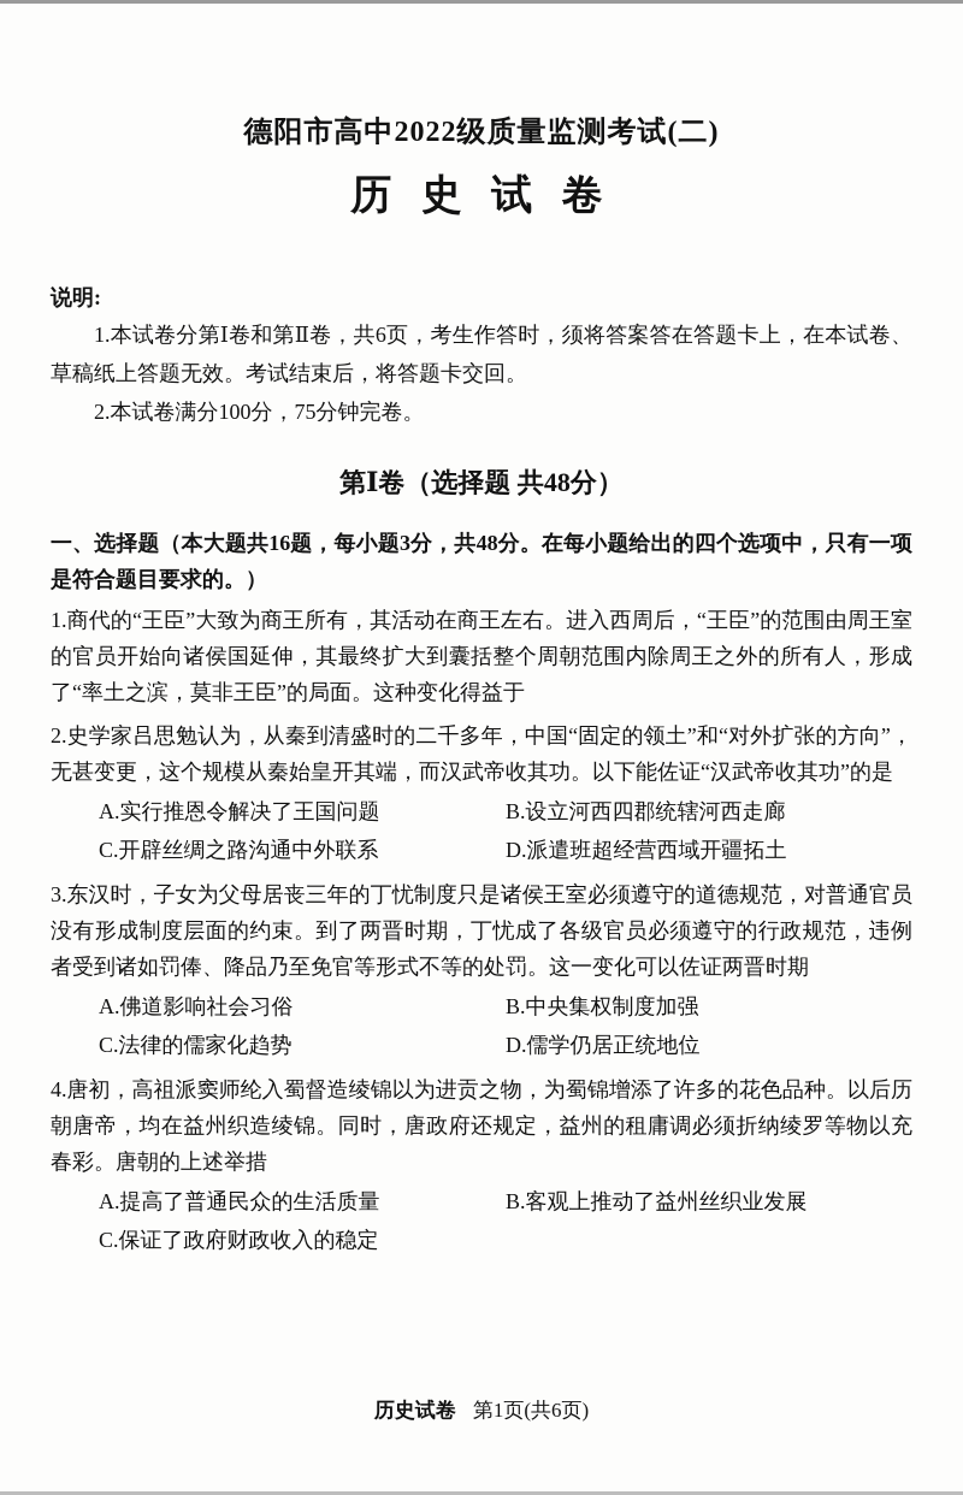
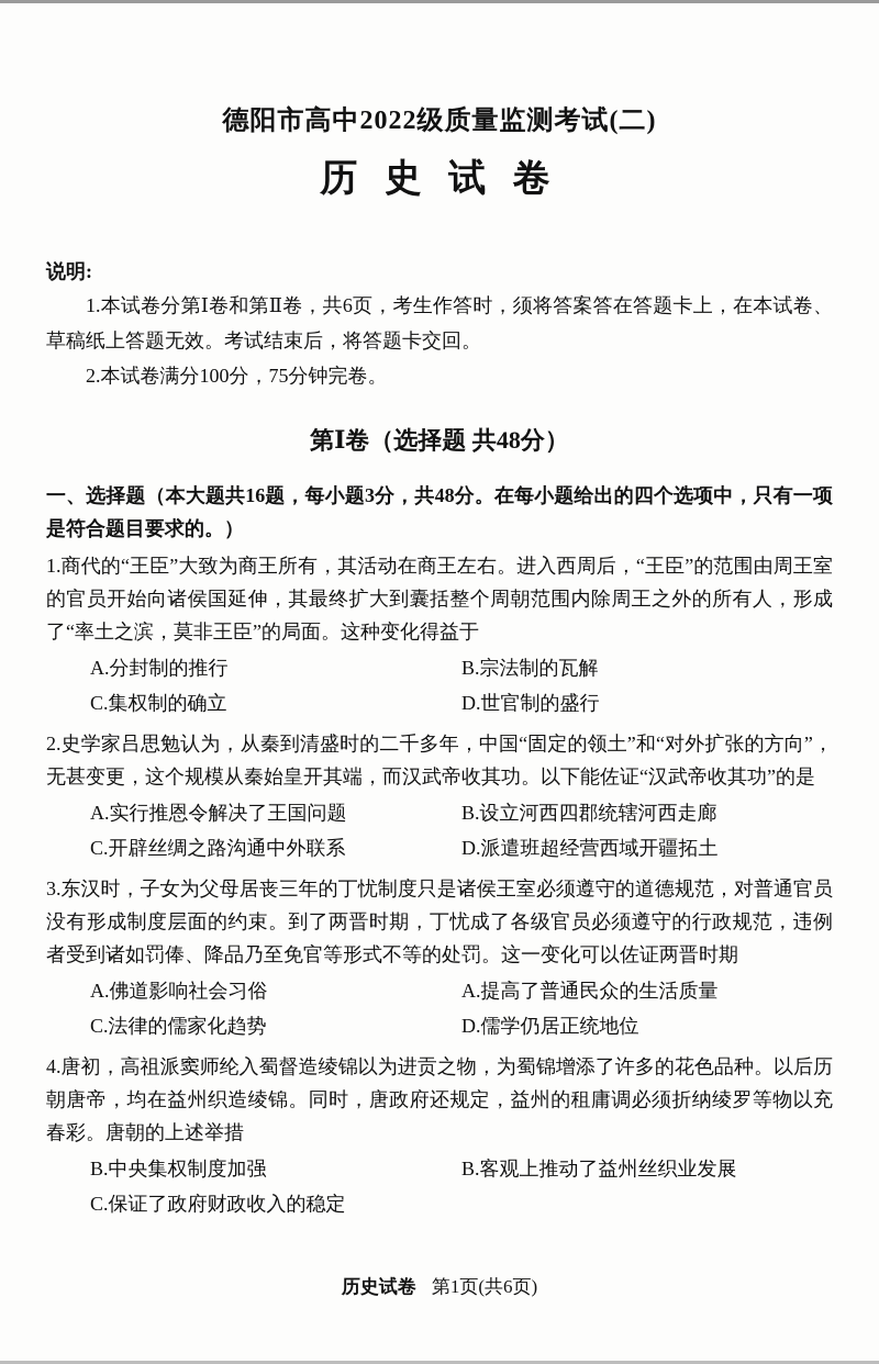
  德阳市高中2022级质量监测考试(二)
  历 史 试 卷
  说明:
  1.本试卷分第Ⅰ卷和第Ⅱ卷，共6页，考生作答时，须将答案答在答题卡上，在本试卷、草稿纸上答题无效。考试结束后，将答题卡交回。
  2.本试卷满分100分，75分钟完卷。
  第Ⅰ卷（选择题 共48分）
  一、选择题（本大题共16题，每小题3分，共48分。在每小题给出的四个选项中，只有一项是符合题目要求的。）
  1.商代的“王臣”大致为商王所有，其活动在商王左右。进入西周后，“王臣”的范围由周王室的官员开始向诸侯国延伸，其最终扩大到囊括整个周朝范围内除周王之外的所有人，形成了“率土之滨，莫非王臣”的局面。这种变化得益于
+ A.分封制的推行
+ B.宗法制的瓦解
+ C.集权制的确立
+ D.世官制的盛行
  2.史学家吕思勉认为，从秦到清盛时的二千多年，中国“固定的领土”和“对外扩张的方向”，无甚变更，这个规模从秦始皇开其端，而汉武帝收其功。以下能佐证“汉武帝收其功”的是
  A.实行推恩令解决了王国问题
  B.设立河西四郡统辖河西走廊
  C.开辟丝绸之路沟通中外联系
  D.派遣班超经营西域开疆拓土
  3.东汉时，子女为父母居丧三年的丁忧制度只是诸侯王室必须遵守的道德规范，对普通官员没有形成制度层面的约束。到了两晋时期，丁忧成了各级官员必须遵守的行政规范，违例者受到诸如罚俸、降品乃至免官等形式不等的处罚。这一变化可以佐证两晋时期
  A.佛道影响社会习俗
- B.中央集权制度加强
+ A.提高了普通民众的生活质量
  C.法律的儒家化趋势
  D.儒学仍居正统地位
  4.唐初，高祖派窦师纶入蜀督造绫锦以为进贡之物，为蜀锦增添了许多的花色品种。以后历朝唐帝，均在益州织造绫锦。同时，唐政府还规定，益州的租庸调必须折纳绫罗等物以充春彩。唐朝的上述举措
- A.提高了普通民众的生活质量
+ B.中央集权制度加强
  B.客观上推动了益州丝织业发展
  C.保证了政府财政收入的稳定
  历史试卷 第1页(共6页)
